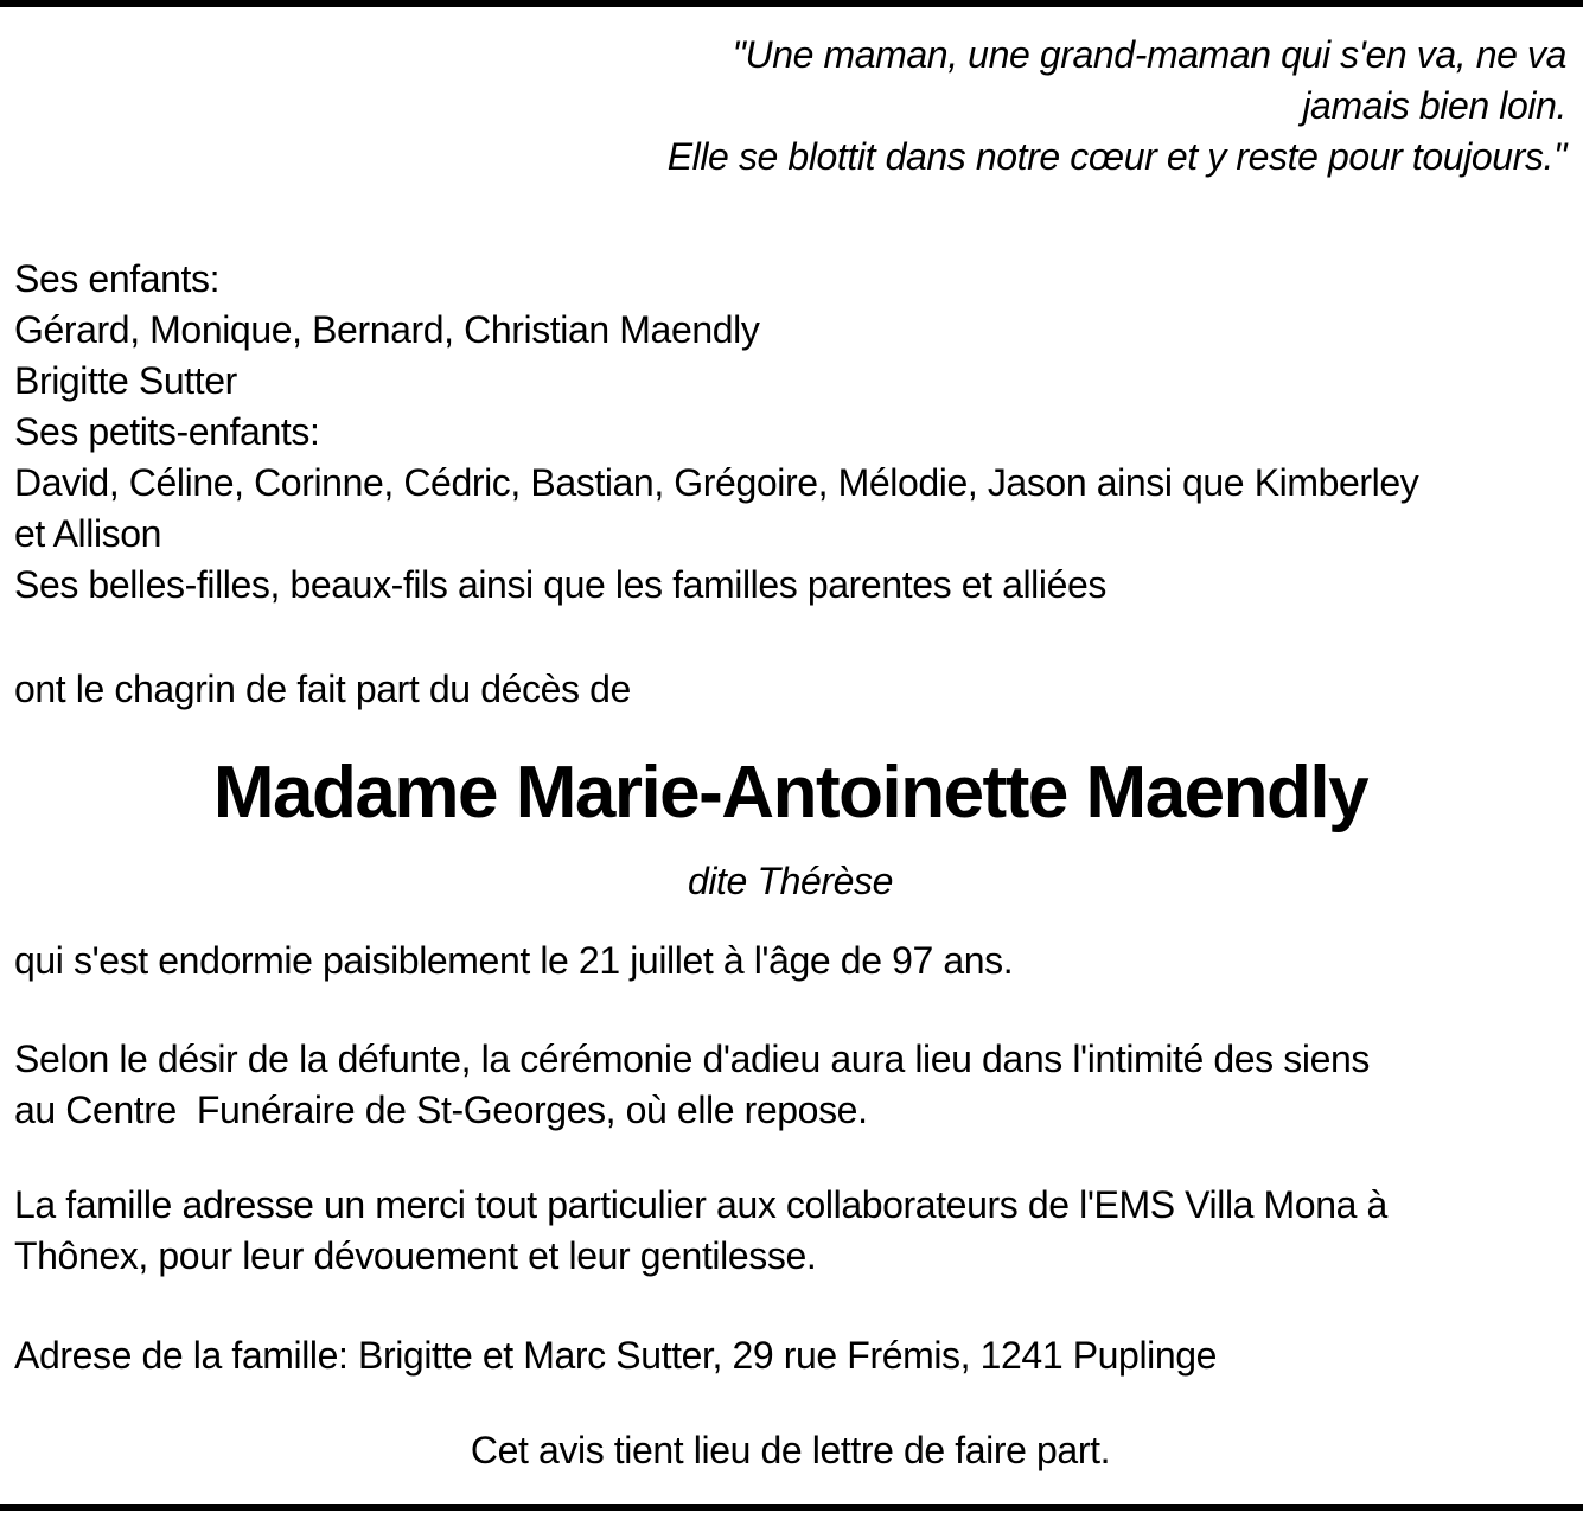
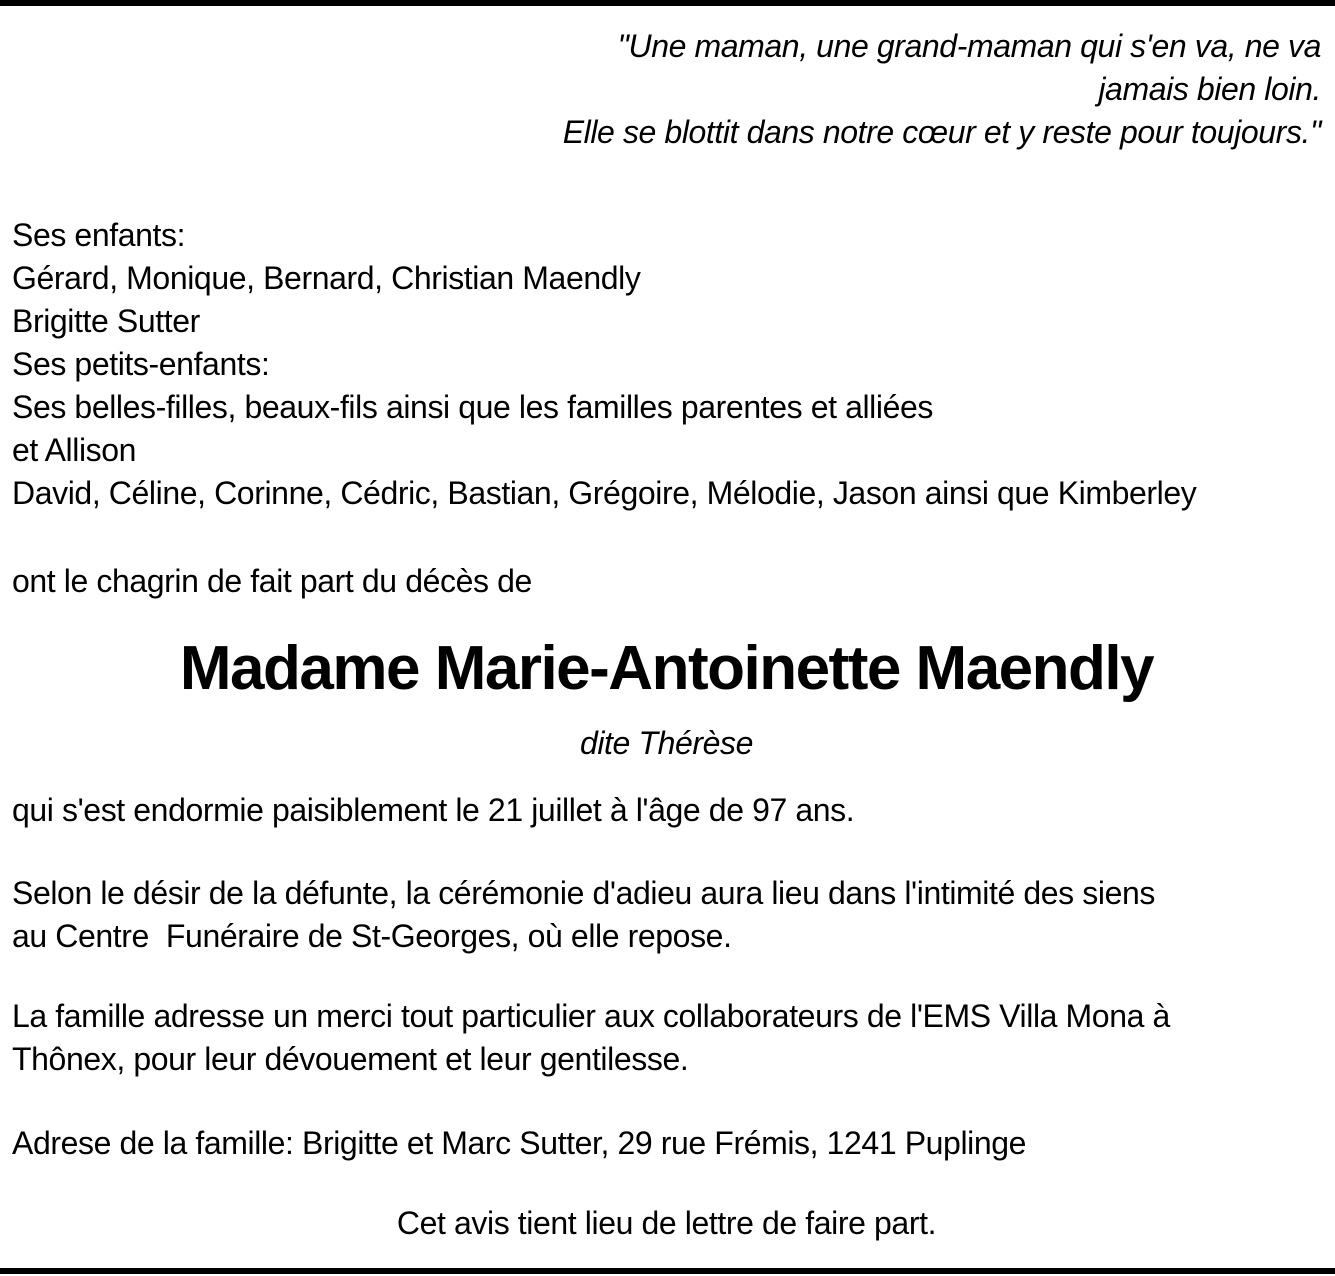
  "Une maman, une grand-maman qui s'en va, ne va
  jamais bien loin.
  Elle se blottit dans notre cœur et y reste pour toujours."
  Ses enfants:
  Gérard, Monique, Bernard, Christian Maendly
  Brigitte Sutter
  Ses petits-enfants:
- David, Céline, Corinne, Cédric, Bastian, Grégoire, Mélodie, Jason ainsi que Kimberley
+ Ses belles-filles, beaux-fils ainsi que les familles parentes et alliées
  et Allison
- Ses belles-filles, beaux-fils ainsi que les familles parentes et alliées
+ David, Céline, Corinne, Cédric, Bastian, Grégoire, Mélodie, Jason ainsi que Kimberley
  ont le chagrin de fait part du décès de
  Madame Marie-Antoinette Maendly
  dite Thérèse
  qui s'est endormie paisiblement le 21 juillet à l'âge de 97 ans.
  Selon le désir de la défunte, la cérémonie d'adieu aura lieu dans l'intimité des siens
  au Centre Funéraire de St-Georges, où elle repose.
  La famille adresse un merci tout particulier aux collaborateurs de l'EMS Villa Mona à
  Thônex, pour leur dévouement et leur gentilesse.
  Adrese de la famille: Brigitte et Marc Sutter, 29 rue Frémis, 1241 Puplinge
  Cet avis tient lieu de lettre de faire part.
